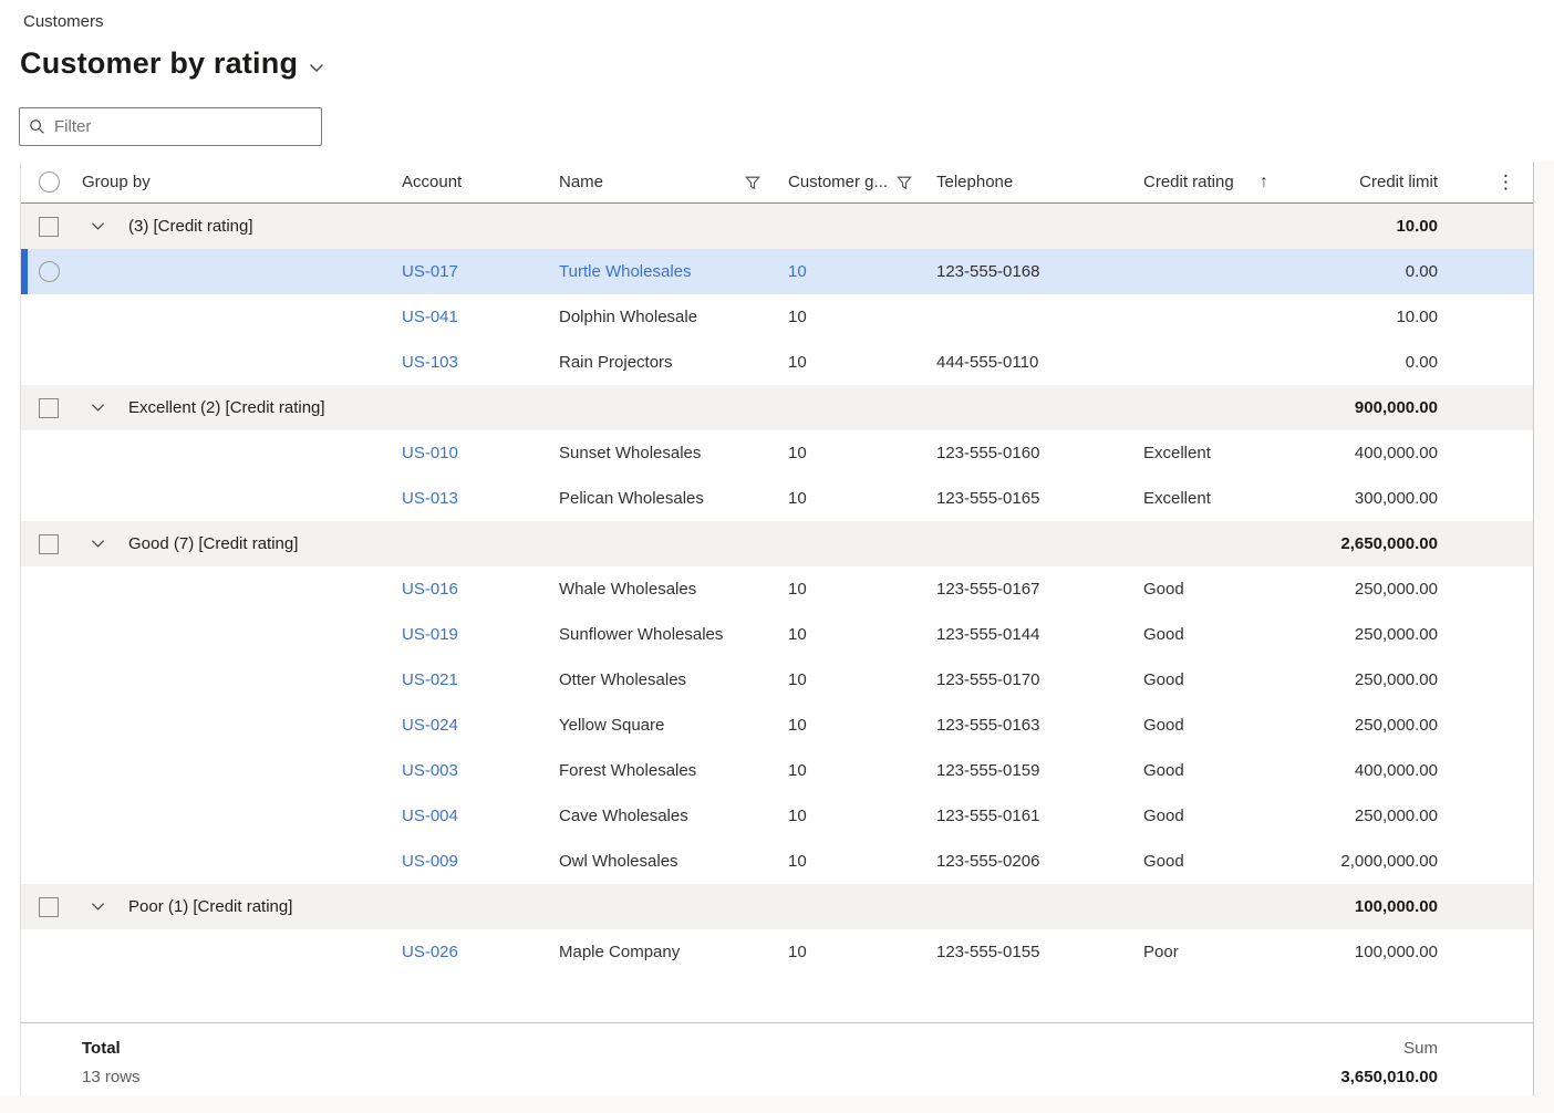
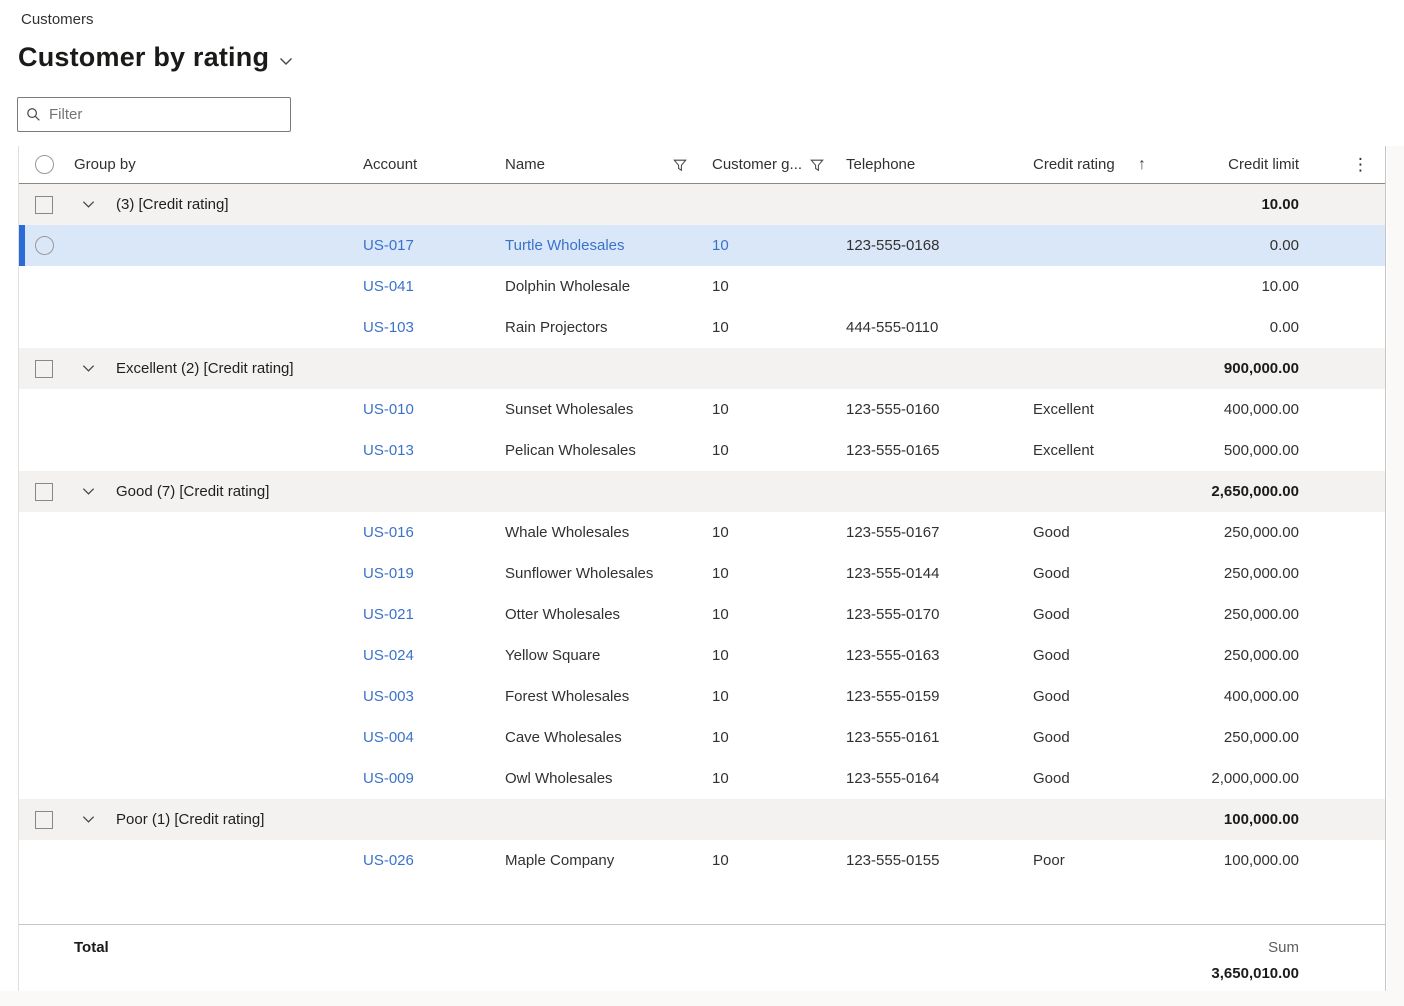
  Customers
  Customer by rating
  Filter
  Group by
  Account
  Name
  Customer g...
  Telephone
  Credit rating
  ↑
  Credit limit
  ⋮
  (3) [Credit rating]
  10.00
  US-017
  Turtle Wholesales
  10
  123-555-0168
  0.00
  US-041
  Dolphin Wholesale
  10
  10.00
  US-103
  Rain Projectors
  10
  444-555-0110
  0.00
  Excellent (2) [Credit rating]
  900,000.00
  US-010
  Sunset Wholesales
  10
  123-555-0160
  Excellent
  400,000.00
  US-013
  Pelican Wholesales
  10
  123-555-0165
  Excellent
- 300,000.00
+ 500,000.00
  Good (7) [Credit rating]
  2,650,000.00
  US-016
  Whale Wholesales
  10
  123-555-0167
  Good
  250,000.00
  US-019
  Sunflower Wholesales
  10
  123-555-0144
  Good
  250,000.00
  US-021
  Otter Wholesales
  10
  123-555-0170
  Good
  250,000.00
  US-024
  Yellow Square
  10
  123-555-0163
  Good
  250,000.00
  US-003
  Forest Wholesales
  10
  123-555-0159
  Good
  400,000.00
  US-004
  Cave Wholesales
  10
  123-555-0161
  Good
  250,000.00
  US-009
  Owl Wholesales
  10
- 123-555-0206
+ 123-555-0164
  Good
  2,000,000.00
  Poor (1) [Credit rating]
  100,000.00
  US-026
  Maple Company
  10
  123-555-0155
  Poor
  100,000.00
  Total
  Sum
- 13 rows
  3,650,010.00
